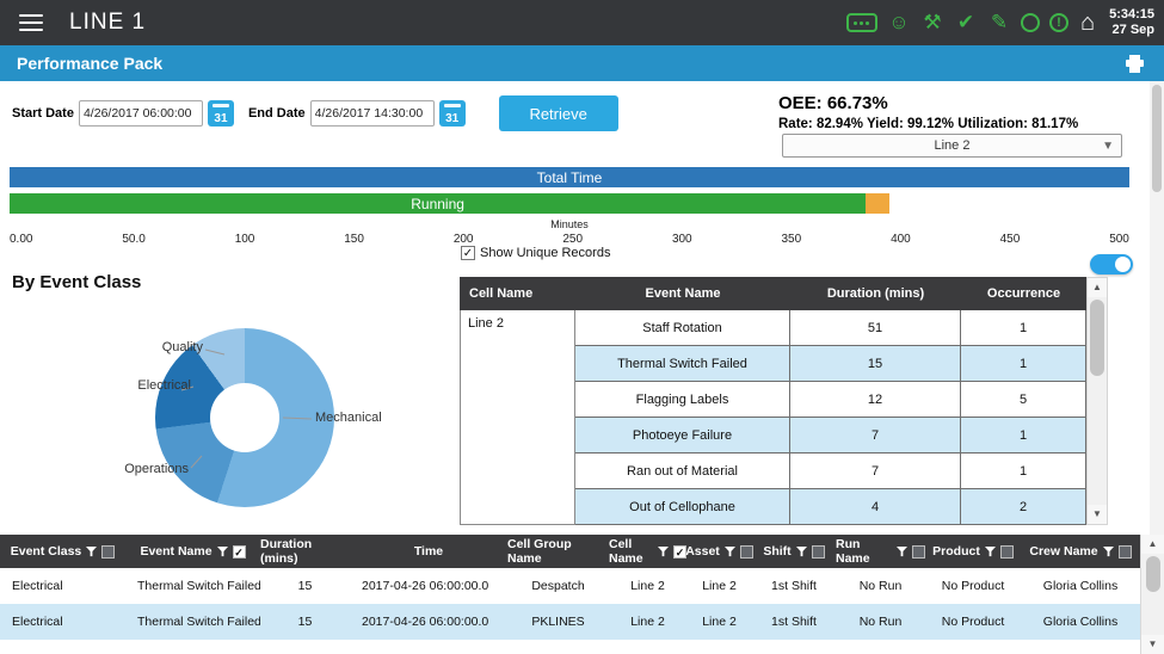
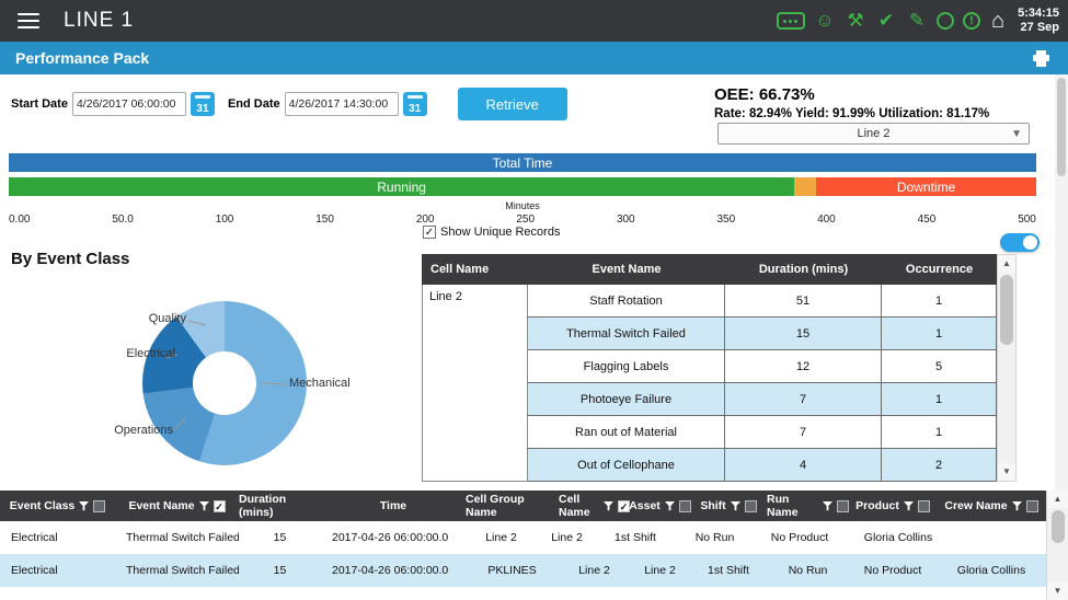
  LINE 1
  ☺
  ⚒
  ✔
  ✎
  !
  ⌂
  5:34:15
  27 Sep
  Performance Pack
  Start Date
  4/26/2017 06:00:00
  31
  End Date
  4/26/2017 14:30:00
  31
  Retrieve
  OEE: 66.73%
- Rate: 82.94% Yield: 99.12% Utilization: 81.17%
+ Rate: 82.94% Yield: 91.99% Utilization: 81.17%
  Line 2
  ▼
  Total Time
  Running
+ Downtime
  Minutes
  0.00
  50.0
  100
  150
  200
  250
  300
  350
  400
  450
  500
  ✓
  Show Unique Records
  By Event Class
  Mechanical
  Operations
  Electrical
  Quality
  Cell Name
  Event Name
  Duration (mins)
  Occurrence
  Line 2
  Staff Rotation
  51
  1
  Thermal Switch Failed
  15
  1
  Flagging Labels
  12
  5
  Photoeye Failure
  7
  1
  Ran out of Material
  7
  1
  Out of Cellophane
  4
  2
  ▲
  ▼
  Event Class
  Event Name
  ✓
  Duration (mins)
  Time
  Cell Group Name
  Cell Name
  ✓
  Asset
  Shift
  Run Name
  Product
  Crew Name
  Electrical
  Thermal Switch Failed
  15
  2017-04-26 06:00:00.0
- Despatch
  Line 2
  Line 2
  1st Shift
  No Run
  No Product
  Gloria Collins
  Electrical
  Thermal Switch Failed
  15
  2017-04-26 06:00:00.0
  PKLINES
  Line 2
  Line 2
  1st Shift
  No Run
  No Product
  Gloria Collins
  ▲
  ▼
